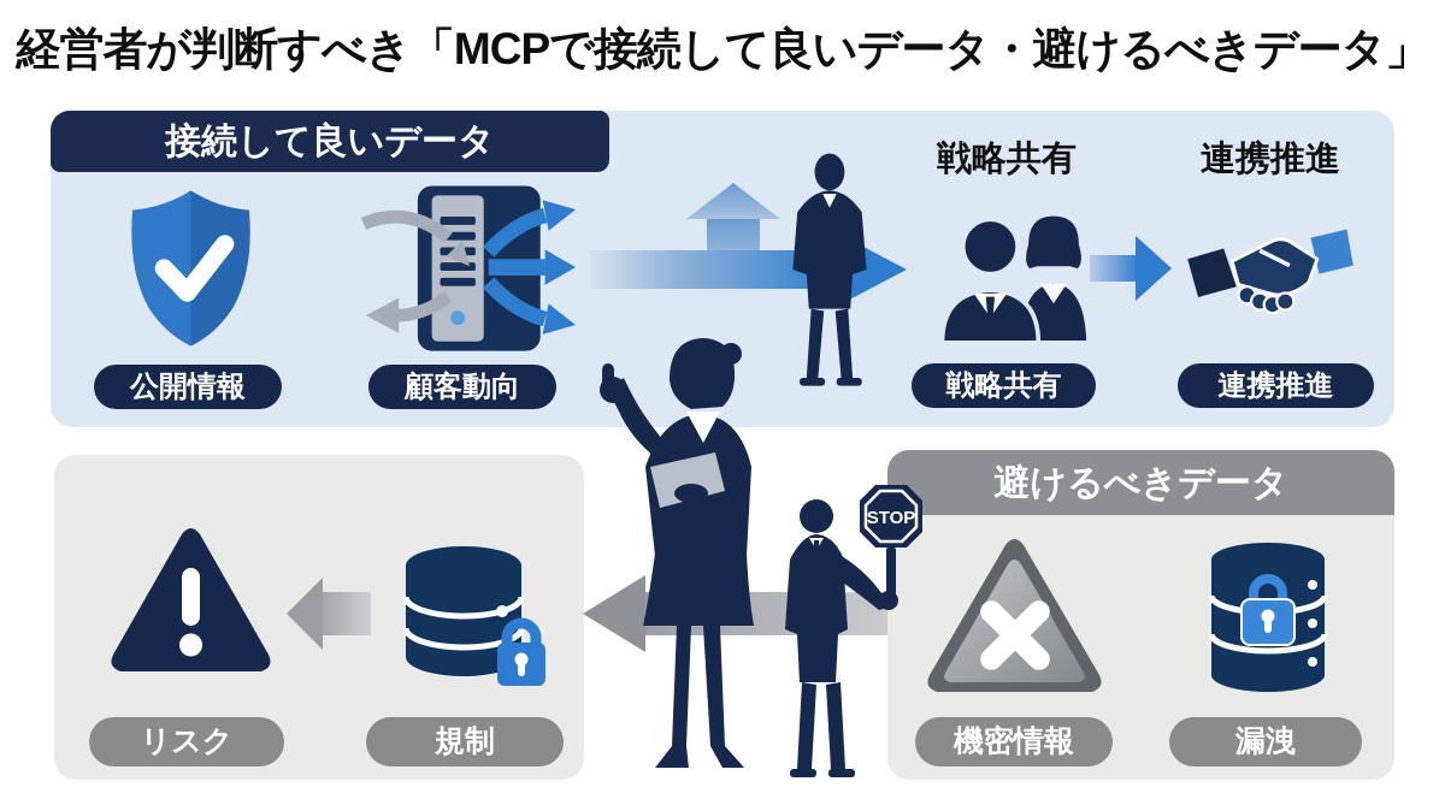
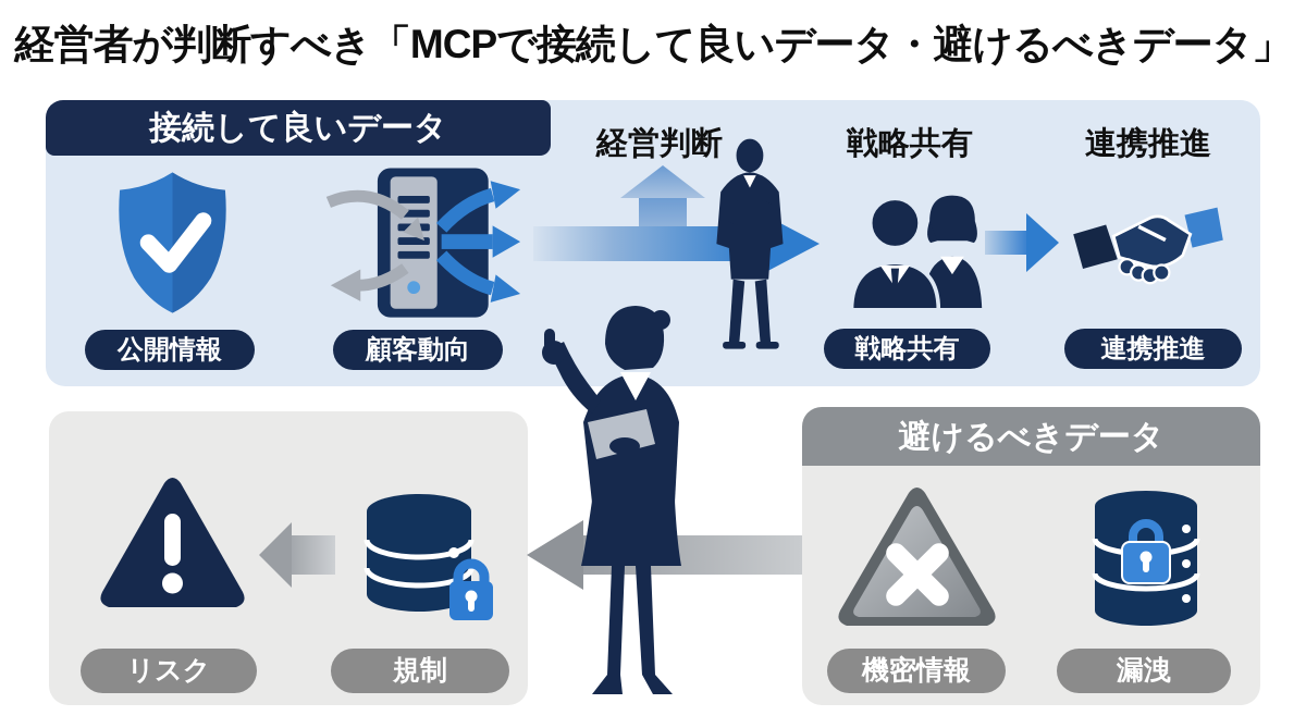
  経営者が判断すべき「MCPで接続して良いデータ・避けるべきデータ」
  接続して良いデータ
  避けるべきデータ
  公開情報
  顧客動向
  戦略共有
  連携推進
  リスク
  規制
  機密情報
  漏洩
+ 経営判断
  戦略共有
  連携推進
- STOP
